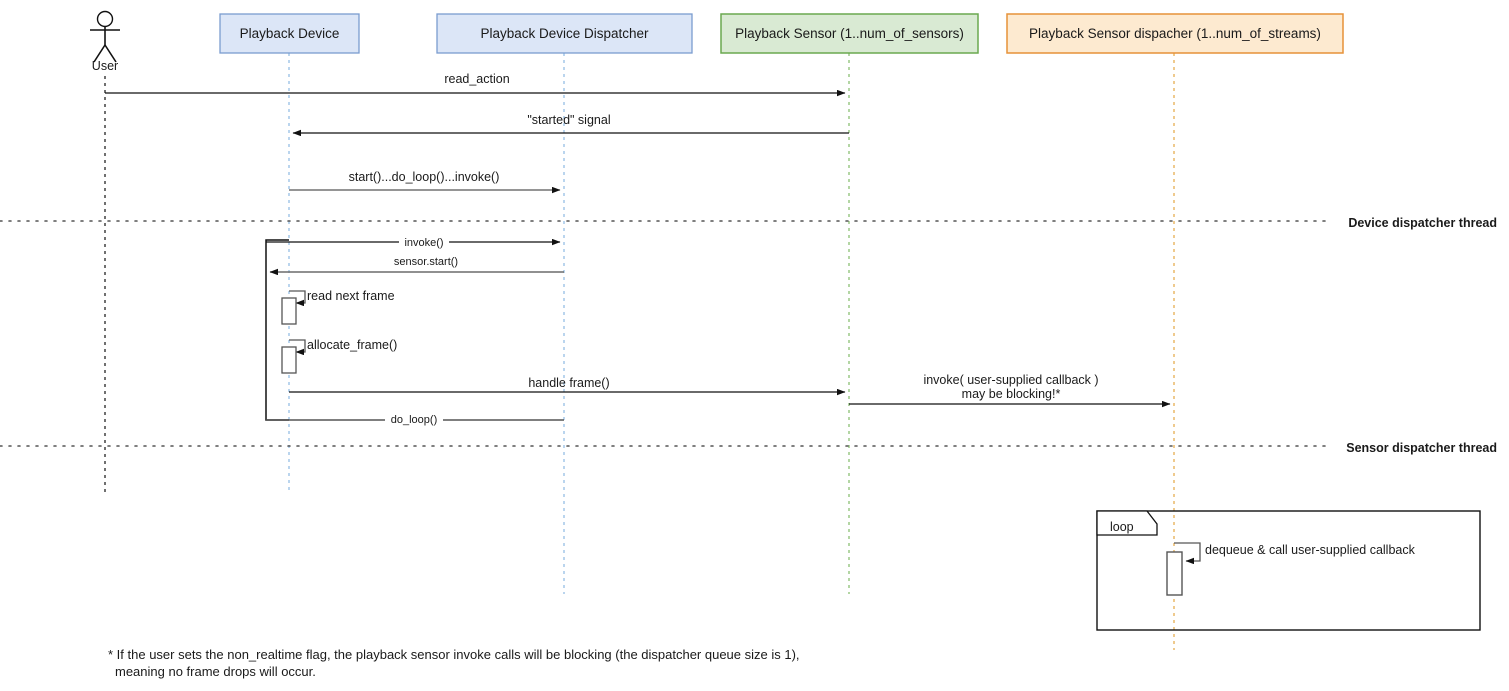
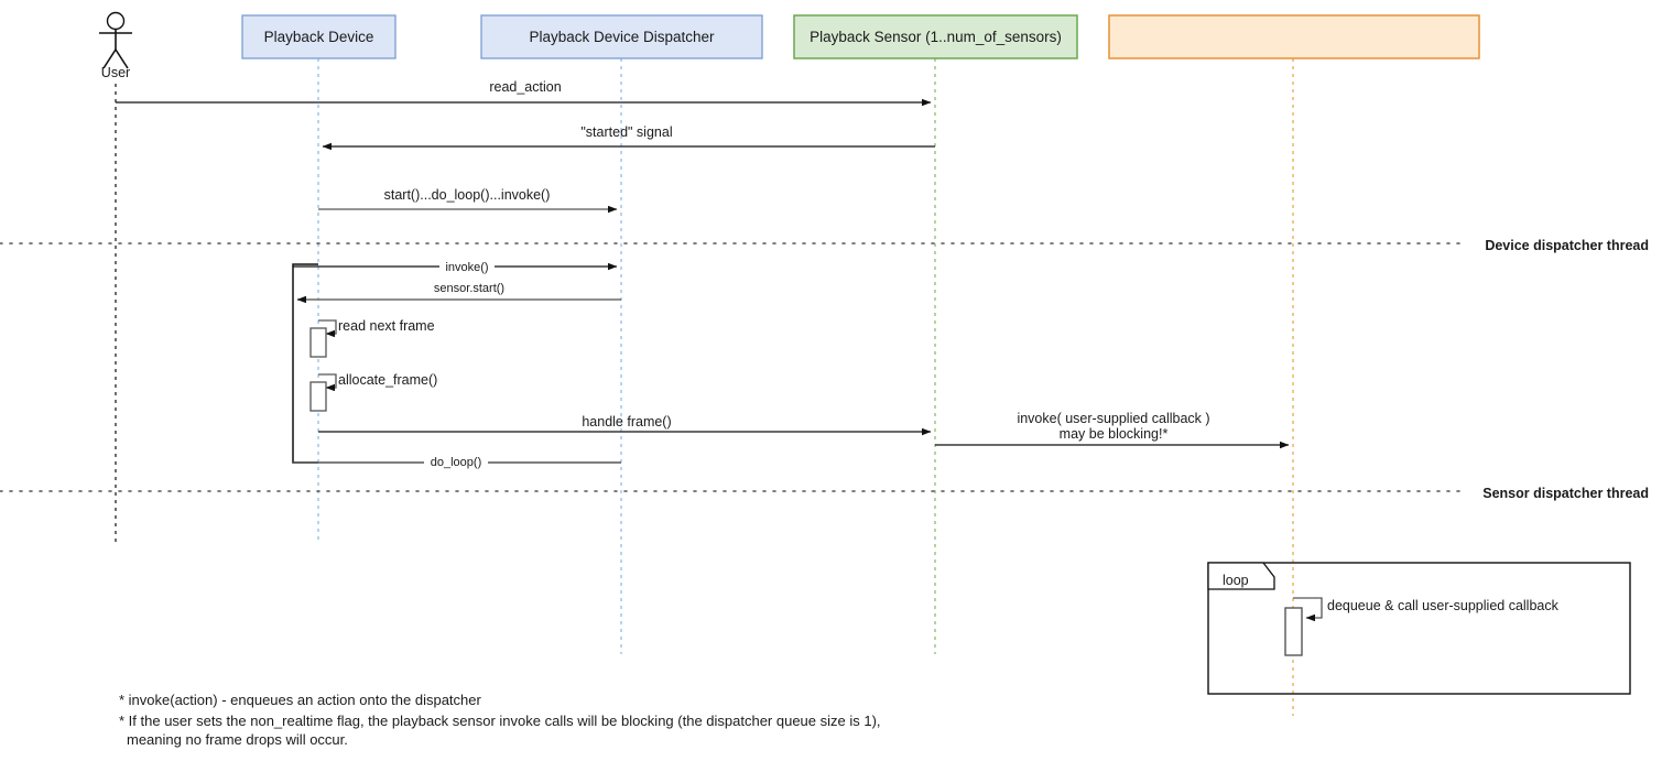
  User
  Playback Device
  Playback Device Dispatcher
  Playback Sensor (1..num_of_sensors)
- Playback Sensor dispacher (1..num_of_streams)
  read_action
  "started" signal
  start()...do_loop()...invoke()
  Device dispatcher thread
  invoke()
  sensor.start()
  read next frame
  allocate_frame()
  handle frame()
  invoke( user-supplied callback )
  may be blocking!*
  do_loop()
  Sensor dispatcher thread
  loop
  dequeue & call user-supplied callback
+ * invoke(action) - enqueues an action onto the dispatcher
  * If the user sets the non_realtime flag, the playback sensor invoke calls will be blocking (the dispatcher queue size is 1),
  meaning no frame drops will occur.
